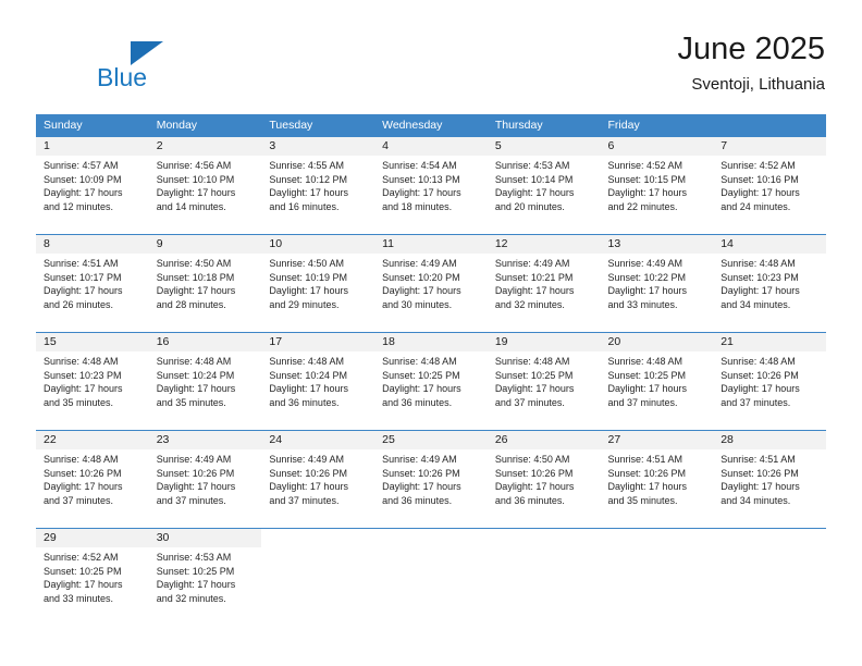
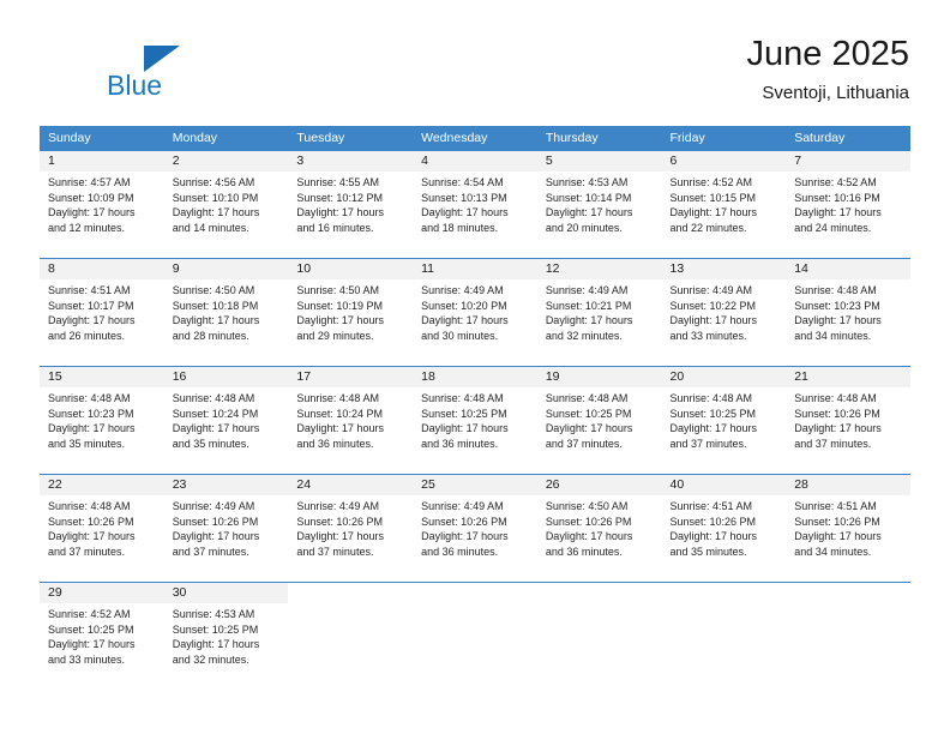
  Blue
  June 2025
  Sventoji, Lithuania
  Sunday
  Monday
  Tuesday
  Wednesday
  Thursday
  Friday
+ Saturday
  1
  Sunrise: 4:57 AM
  Sunset: 10:09 PM
  Daylight: 17 hours
  and 12 minutes.
  2
  Sunrise: 4:56 AM
  Sunset: 10:10 PM
  Daylight: 17 hours
  and 14 minutes.
  3
  Sunrise: 4:55 AM
  Sunset: 10:12 PM
  Daylight: 17 hours
  and 16 minutes.
  4
  Sunrise: 4:54 AM
  Sunset: 10:13 PM
  Daylight: 17 hours
  and 18 minutes.
  5
  Sunrise: 4:53 AM
  Sunset: 10:14 PM
  Daylight: 17 hours
  and 20 minutes.
  6
  Sunrise: 4:52 AM
  Sunset: 10:15 PM
  Daylight: 17 hours
  and 22 minutes.
  7
  Sunrise: 4:52 AM
  Sunset: 10:16 PM
  Daylight: 17 hours
  and 24 minutes.
  8
  Sunrise: 4:51 AM
  Sunset: 10:17 PM
  Daylight: 17 hours
  and 26 minutes.
  9
  Sunrise: 4:50 AM
  Sunset: 10:18 PM
  Daylight: 17 hours
  and 28 minutes.
  10
  Sunrise: 4:50 AM
  Sunset: 10:19 PM
  Daylight: 17 hours
  and 29 minutes.
  11
  Sunrise: 4:49 AM
  Sunset: 10:20 PM
  Daylight: 17 hours
  and 30 minutes.
  12
  Sunrise: 4:49 AM
  Sunset: 10:21 PM
  Daylight: 17 hours
  and 32 minutes.
  13
  Sunrise: 4:49 AM
  Sunset: 10:22 PM
  Daylight: 17 hours
  and 33 minutes.
  14
  Sunrise: 4:48 AM
  Sunset: 10:23 PM
  Daylight: 17 hours
  and 34 minutes.
  15
  Sunrise: 4:48 AM
  Sunset: 10:23 PM
  Daylight: 17 hours
  and 35 minutes.
  16
  Sunrise: 4:48 AM
  Sunset: 10:24 PM
  Daylight: 17 hours
  and 35 minutes.
  17
  Sunrise: 4:48 AM
  Sunset: 10:24 PM
  Daylight: 17 hours
  and 36 minutes.
  18
  Sunrise: 4:48 AM
  Sunset: 10:25 PM
  Daylight: 17 hours
  and 36 minutes.
  19
  Sunrise: 4:48 AM
  Sunset: 10:25 PM
  Daylight: 17 hours
  and 37 minutes.
  20
  Sunrise: 4:48 AM
  Sunset: 10:25 PM
  Daylight: 17 hours
  and 37 minutes.
  21
  Sunrise: 4:48 AM
  Sunset: 10:26 PM
  Daylight: 17 hours
  and 37 minutes.
  22
  Sunrise: 4:48 AM
  Sunset: 10:26 PM
  Daylight: 17 hours
  and 37 minutes.
  23
  Sunrise: 4:49 AM
  Sunset: 10:26 PM
  Daylight: 17 hours
  and 37 minutes.
  24
  Sunrise: 4:49 AM
  Sunset: 10:26 PM
  Daylight: 17 hours
  and 37 minutes.
  25
  Sunrise: 4:49 AM
  Sunset: 10:26 PM
  Daylight: 17 hours
  and 36 minutes.
  26
  Sunrise: 4:50 AM
  Sunset: 10:26 PM
  Daylight: 17 hours
  and 36 minutes.
- 27
+ 40
  Sunrise: 4:51 AM
  Sunset: 10:26 PM
  Daylight: 17 hours
  and 35 minutes.
  28
  Sunrise: 4:51 AM
  Sunset: 10:26 PM
  Daylight: 17 hours
  and 34 minutes.
  29
  Sunrise: 4:52 AM
  Sunset: 10:25 PM
  Daylight: 17 hours
  and 33 minutes.
  30
  Sunrise: 4:53 AM
  Sunset: 10:25 PM
  Daylight: 17 hours
  and 32 minutes.
